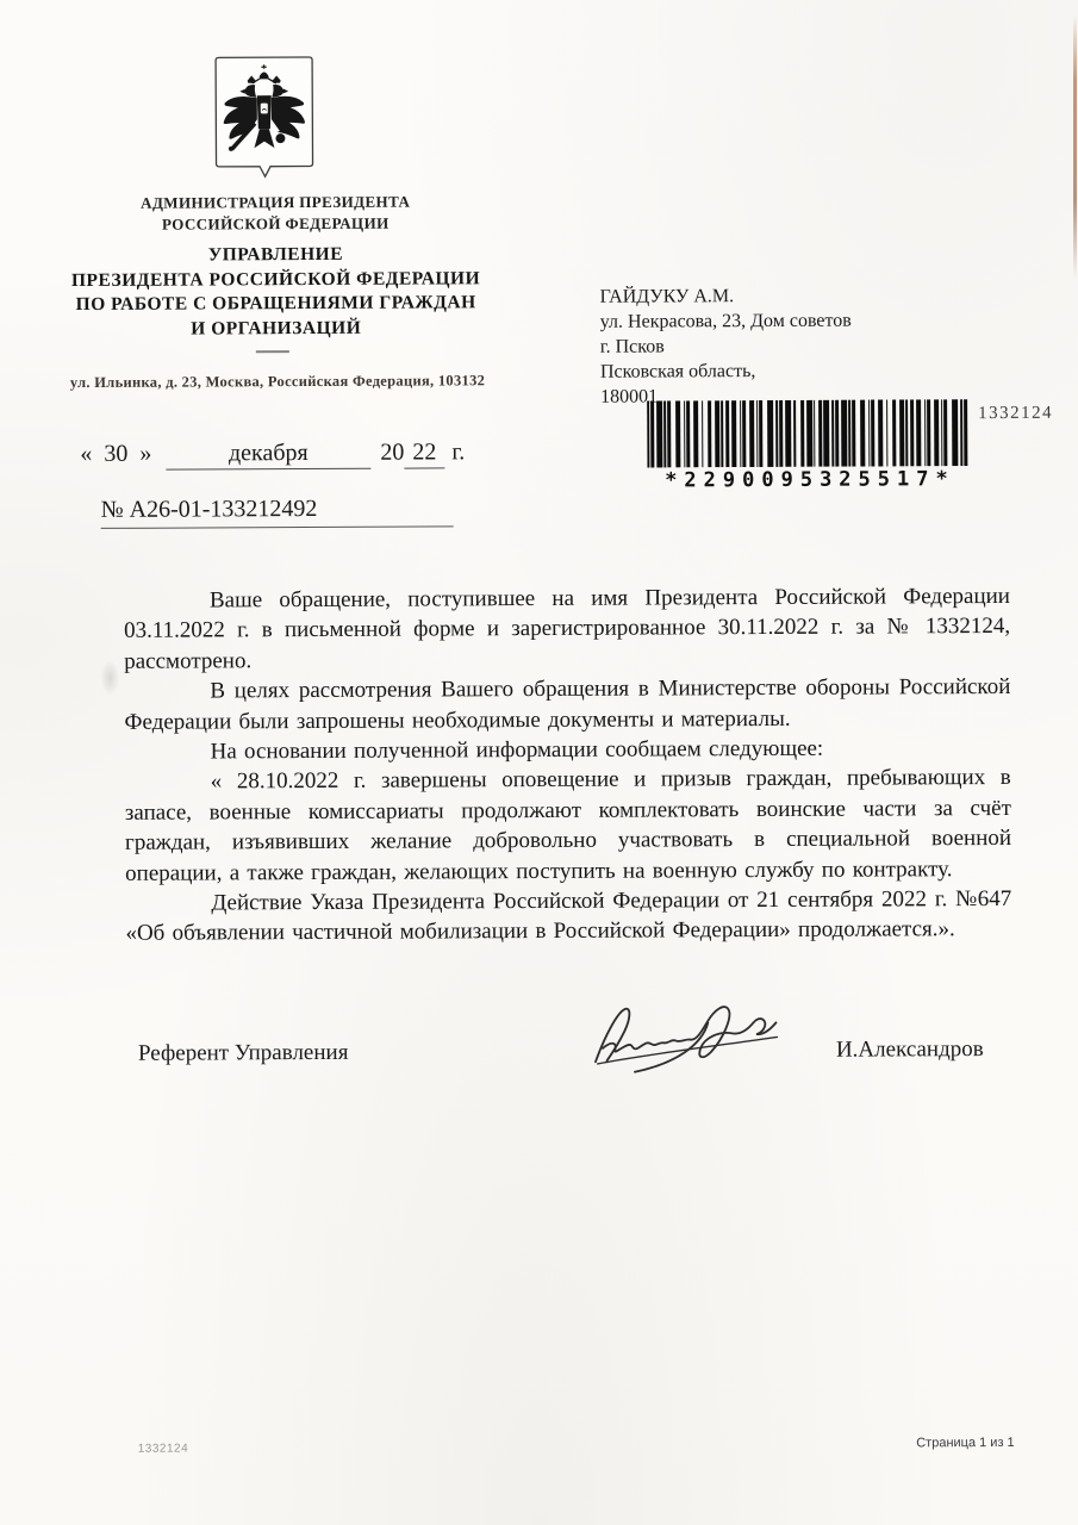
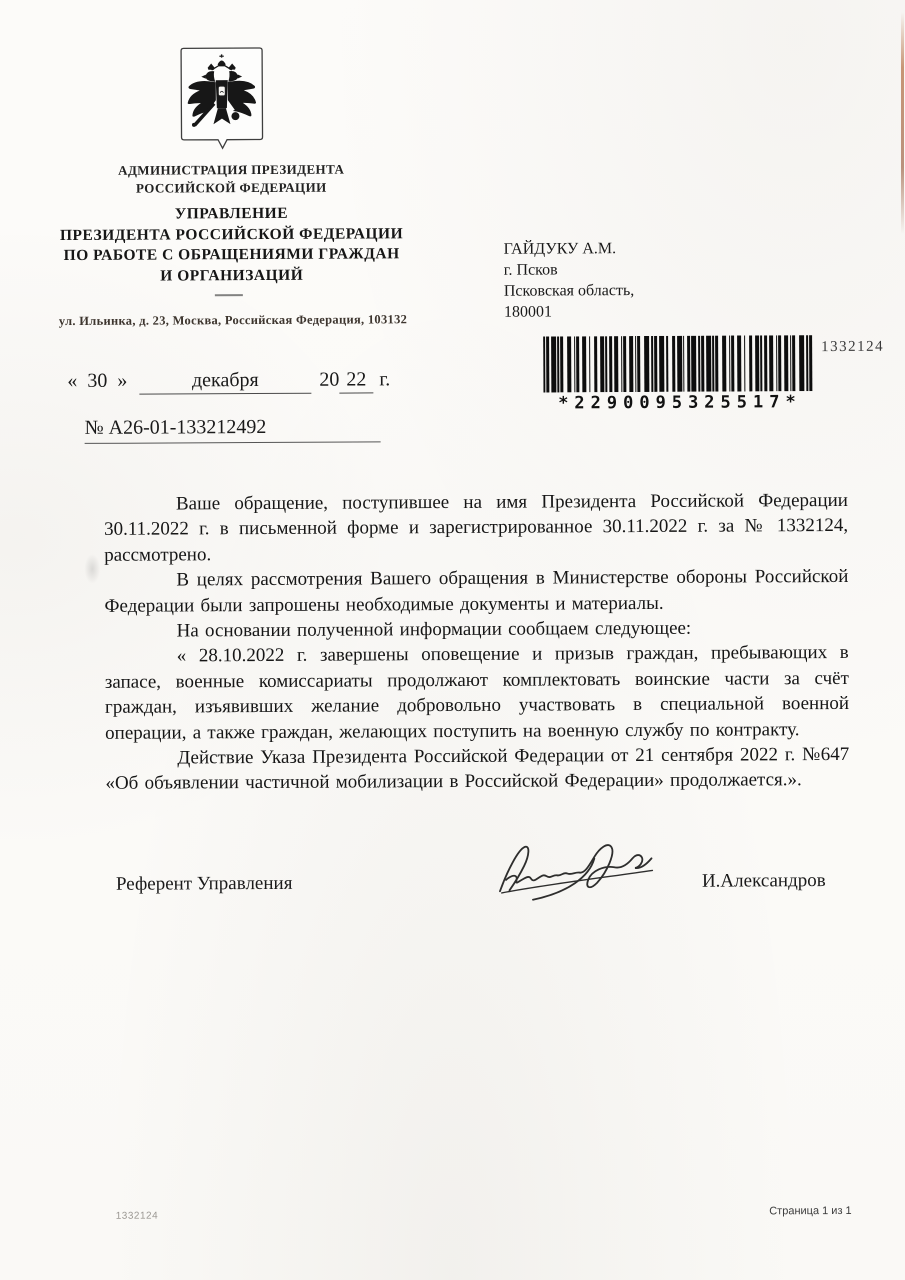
  АДМИНИСТРАЦИЯ ПРЕЗИДЕНТА
  РОССИЙСКОЙ ФЕДЕРАЦИИ
  УПРАВЛЕНИЕ
  ПРЕЗИДЕНТА РОССИЙСКОЙ ФЕДЕРАЦИИ
  ПО РАБОТЕ С ОБРАЩЕНИЯМИ ГРАЖДАН
  И ОРГАНИЗАЦИЙ
  ул. Ильинка, д. 23, Москва, Российская Федерация, 103132
  ГАЙДУКУ А.М.
- ул. Некрасова, 23, Дом советов
  г. Псков
  Псковская область,
  180001
  *2290095325517*
  1332124
  « 30 » декабря 20 22 г.
  № А26-01-133212492
- Ваше обращение, поступившее на имя Президента Российской Федерации 03.11.2022 г. в письменной форме и зарегистрированное 30.11.2022 г. за № 1332124, рассмотрено.
+ Ваше обращение, поступившее на имя Президента Российской Федерации 30.11.2022 г. в письменной форме и зарегистрированное 30.11.2022 г. за № 1332124, рассмотрено.
  В целях рассмотрения Вашего обращения в Министерстве обороны Российской Федерации были запрошены необходимые документы и материалы.
  На основании полученной информации сообщаем следующее:
  « 28.10.2022 г. завершены оповещение и призыв граждан, пребывающих в запасе, военные комиссариаты продолжают комплектовать воинские части за счёт граждан, изъявивших желание добровольно участвовать в специальной военной операции, а также граждан, желающих поступить на военную службу по контракту.
  Действие Указа Президента Российской Федерации от 21 сентября 2022 г. №647 «Об объявлении частичной мобилизации в Российской Федерации» продолжается.».
  Референт Управления
  И.Александров
  1332124
  Страница 1 из 1
